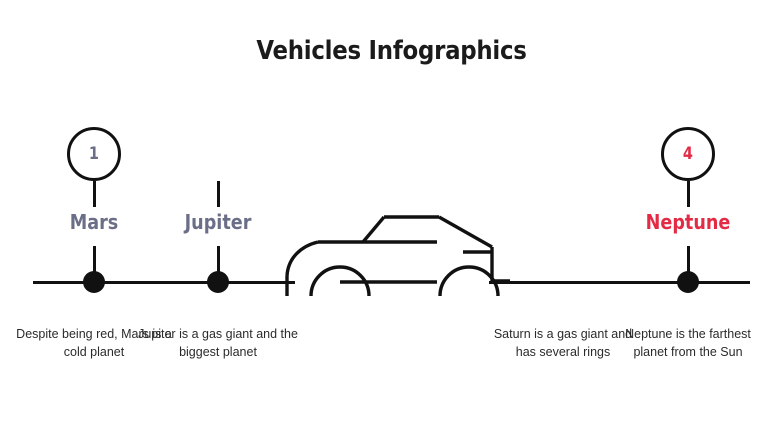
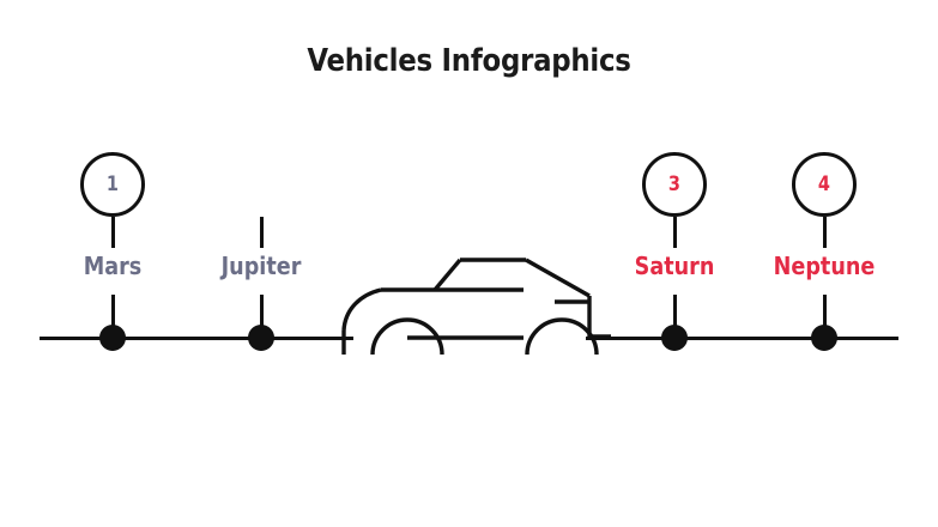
  Vehicles Infographics
  1
  Mars
  Jupiter
+ 3
+ Saturn
  4
  Neptune
- Despite being red, Mars is a cold planet
- Jupiter is a gas giant and the biggest planet
- Saturn is a gas giant and has several rings
- Neptune is the farthest planet from the Sun
